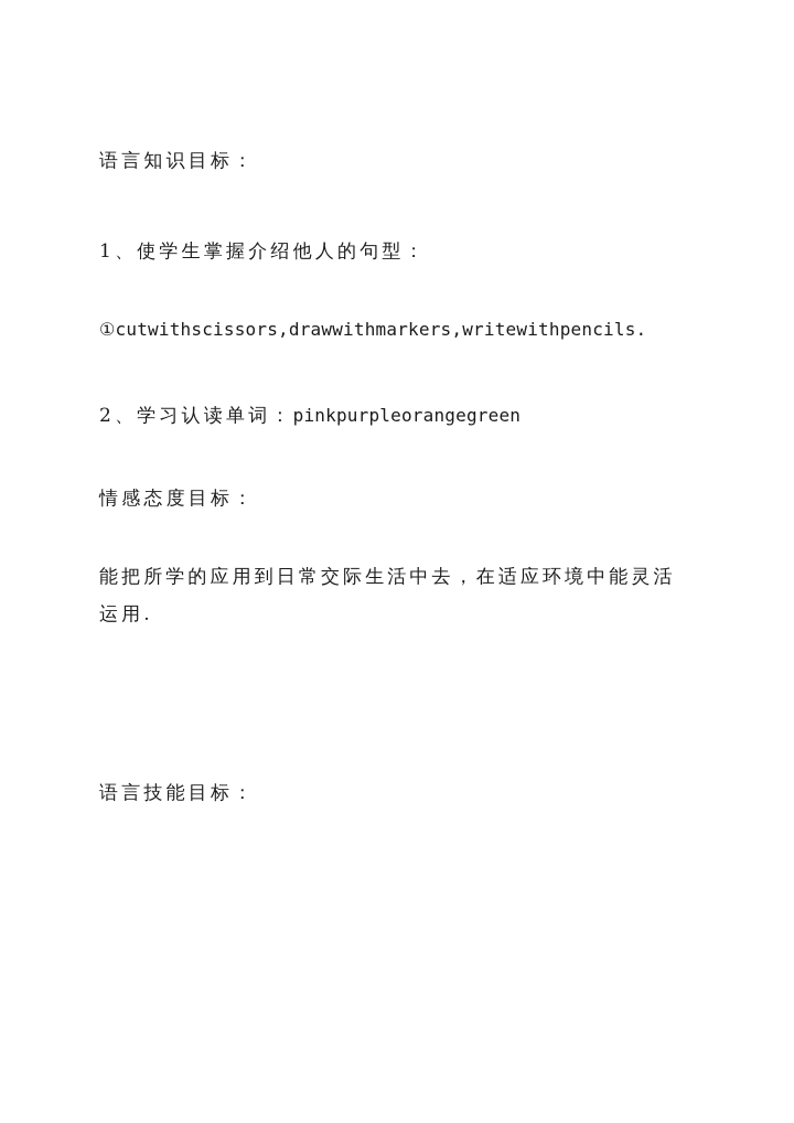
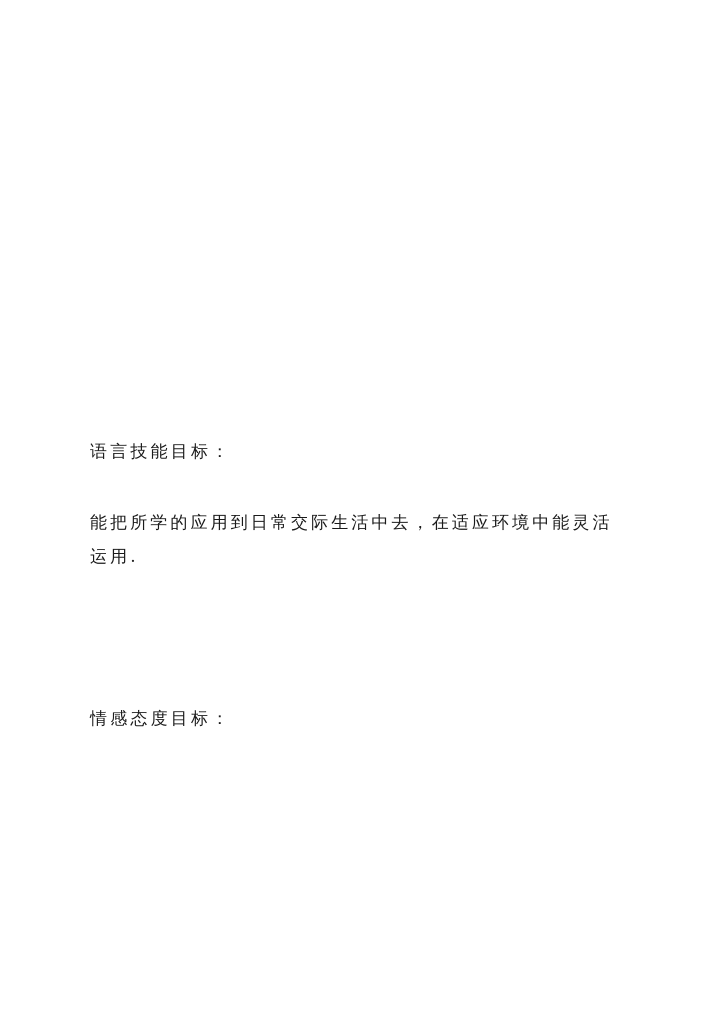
- 语言知识目标：
- 1、使学生掌握介绍他人的句型：
- ①cutwithscissors,drawwithmarkers,writewithpencils.
- 2、学习认读单词：pinkpurpleorangegreen
- 情感态度目标：
+ 语言技能目标：
  能把所学的应用到日常交际生活中去，在适应环境中能灵活运用.
- 语言技能目标：
+ 情感态度目标：
